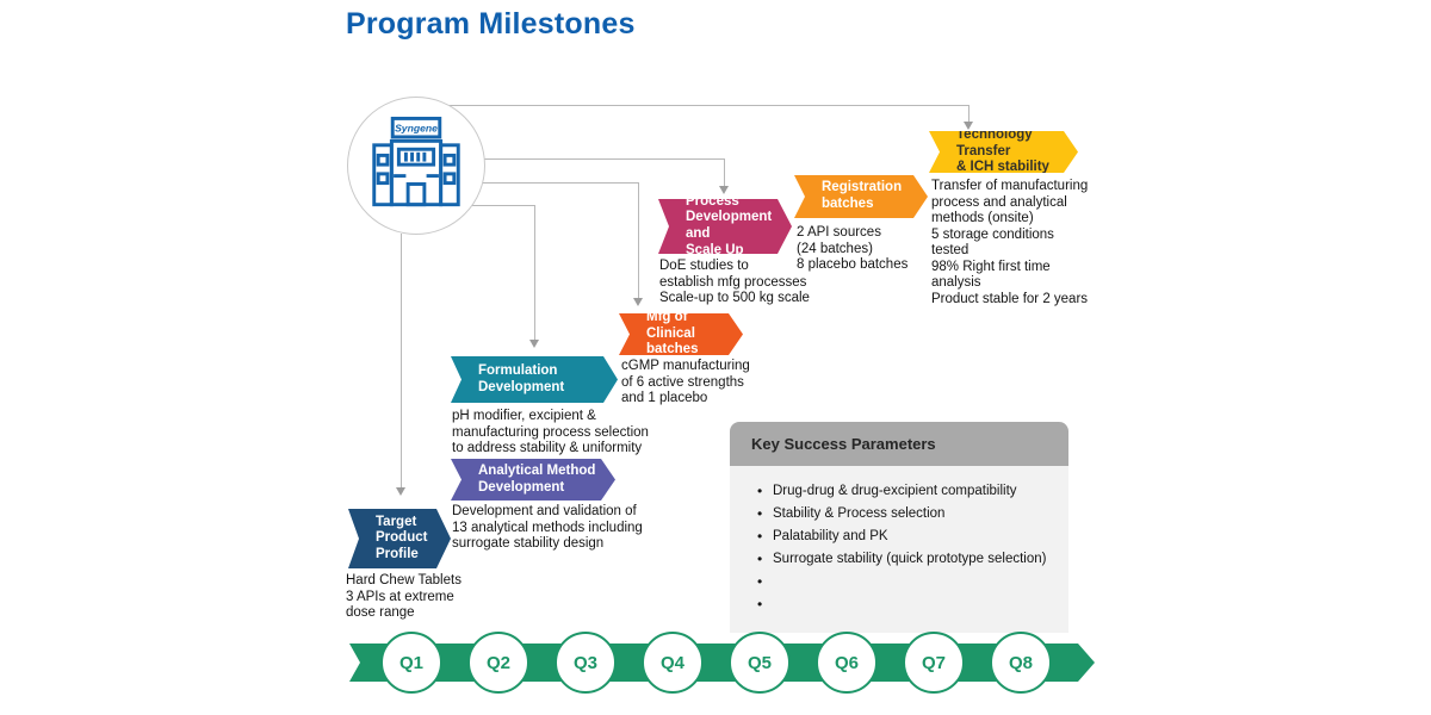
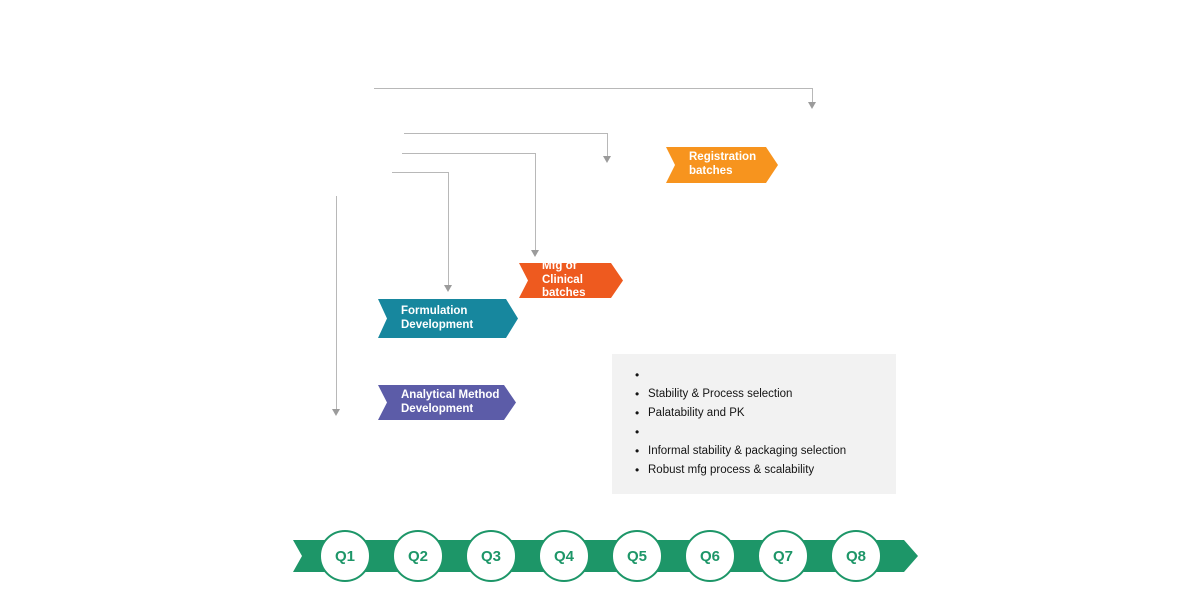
- Program Milestones
- Syngene
- Target
- Product
- Profile
- Hard Chew Tablets
- 3 APIs at extreme
- dose range
  Analytical Method
  Development
- Development and validation of
- 13 analytical methods including
- surrogate stability design
  Formulation
  Development
- pH modifier, excipient &
- manufacturing process selection
- to address stability & uniformity
  Mfg of Clinical
  batches
- cGMP manufacturing
- of 6 active strengths
- and 1 placebo
- Process
- Development and
- Scale Up
- DoE studies to
- establish mfg processes
- Scale-up to 500 kg scale
  Registration
  batches
- 2 API sources
- (24 batches)
- 8 placebo batches
- Technology Transfer
- & ICH stability
- Transfer of manufacturing
- process and analytical
- methods (onsite)
- 5 storage conditions
- tested
- 98% Right first time
- analysis
- Product stable for 2 years
- Key Success Parameters
  •
- Drug-drug & drug-excipient compatibility
  •
  Stability & Process selection
  •
  Palatability and PK
  •
- Surrogate stability (quick prototype selection)
  •
+ Informal stability & packaging selection
  •
+ Robust mfg process & scalability
  Q1
  Q2
  Q3
  Q4
  Q5
  Q6
  Q7
  Q8
